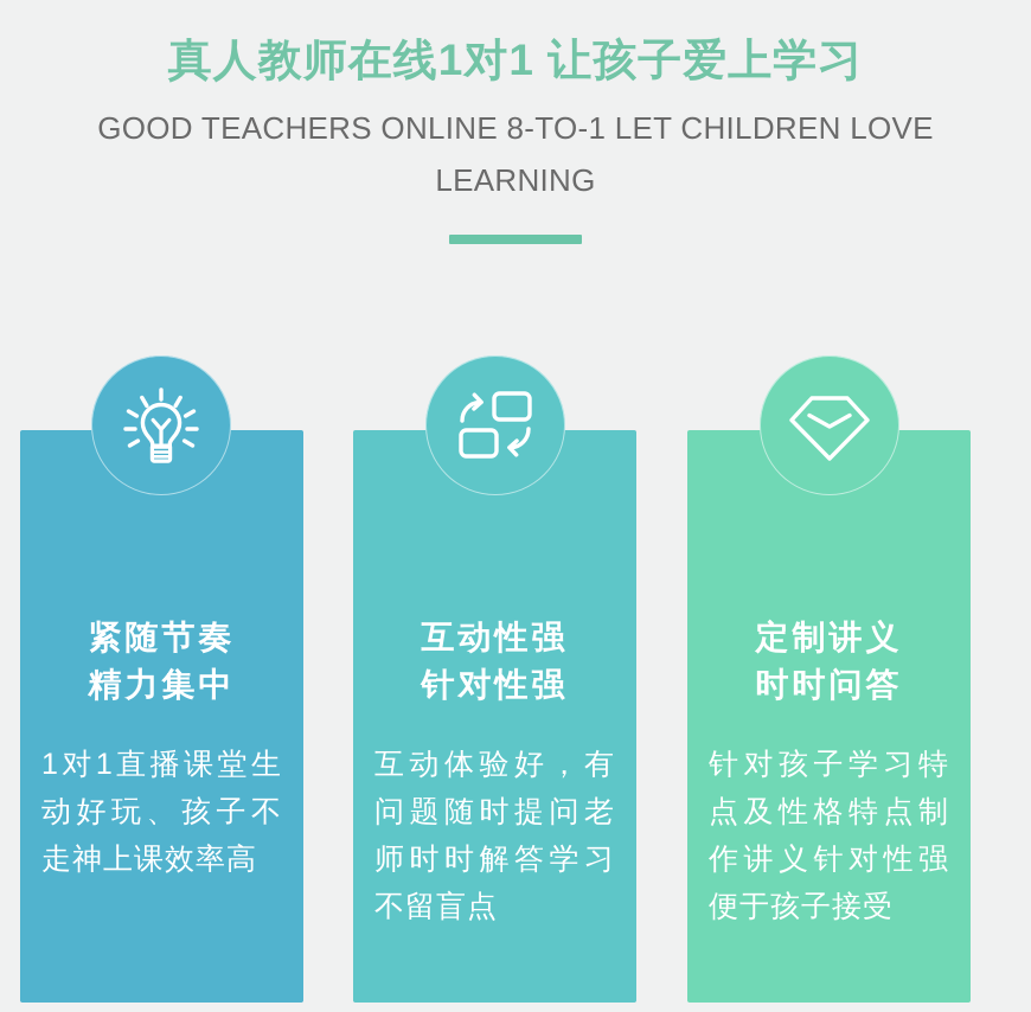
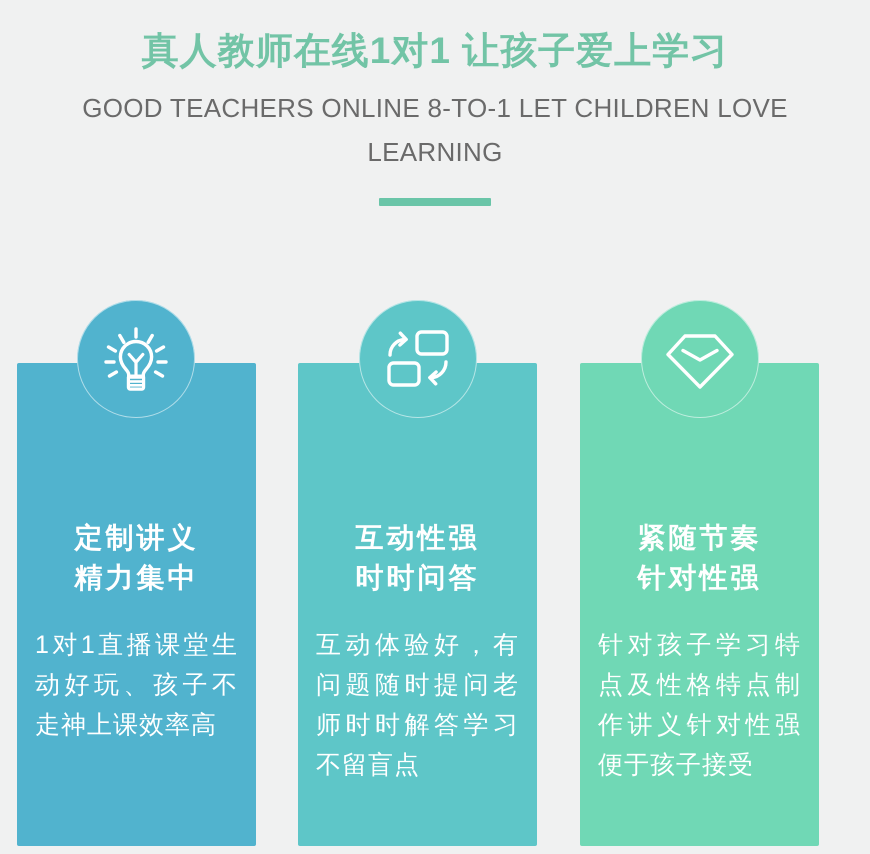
  真人教师在线1对1 让孩子爱上学习
  GOOD TEACHERS ONLINE 8-TO-1 LET CHILDREN LOVE LEARNING
- 紧随节奏
+ 定制讲义
  精力集中
  1对1直播课堂生动好玩、孩子不走神上课效率高
  互动性强
- 针对性强
+ 时时问答
  互动体验好，有问题随时提问老师时时解答学习不留盲点
- 定制讲义
+ 紧随节奏
- 时时问答
+ 针对性强
  针对孩子学习特点及性格特点制作讲义针对性强便于孩子接受
